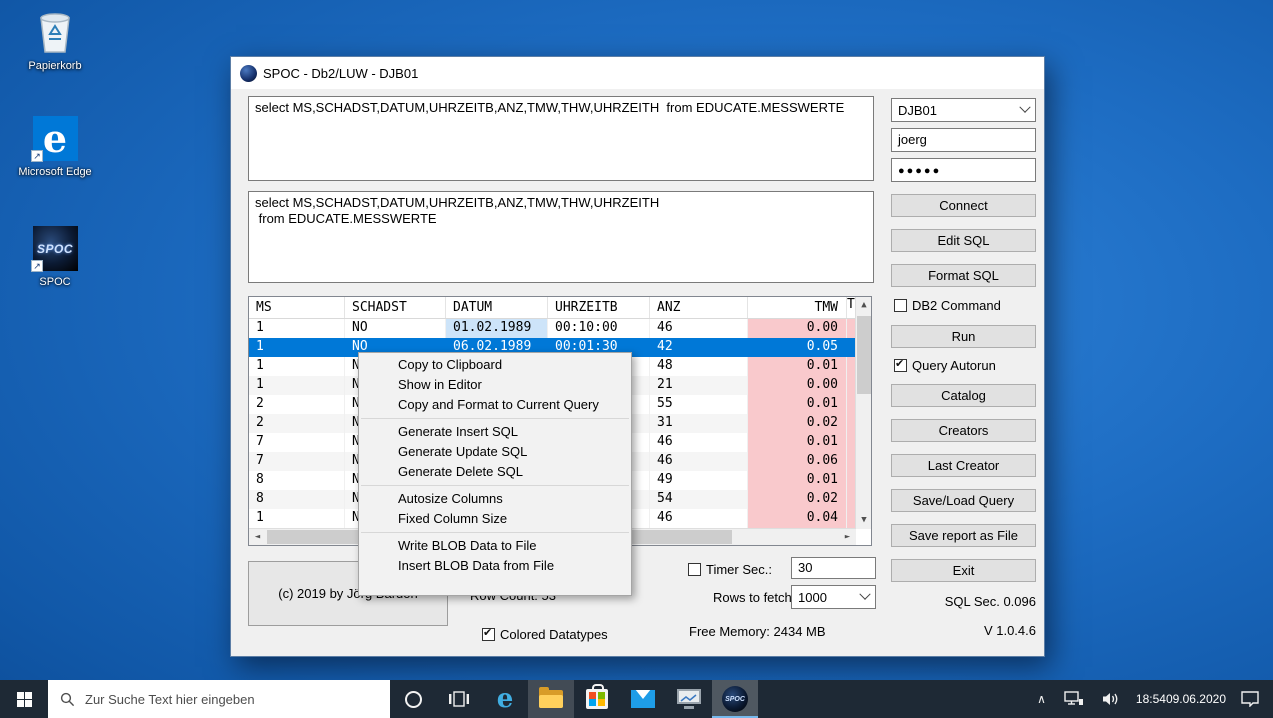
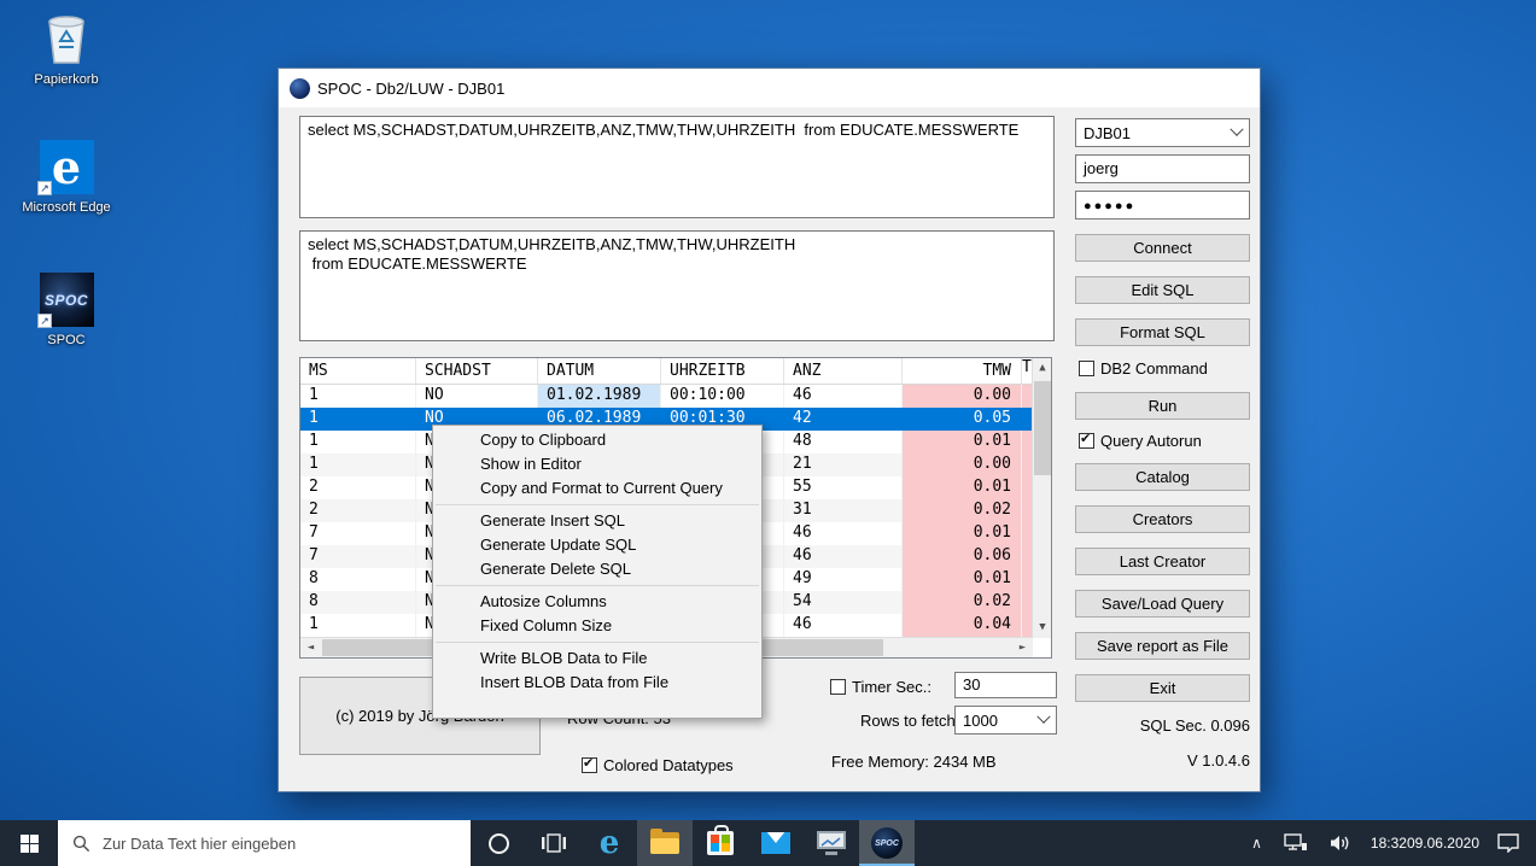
  Papierkorb
  e
  ↗
  Microsoft Edge
  SPOC
  ↗
  SPOC
  SPOC - Db2/LUW - DJB01
  select MS,SCHADST,DATUM,UHRZEITB,ANZ,TMW,THW,UHRZEITH from EDUCATE.MESSWERTE
  select MS,SCHADST,DATUM,UHRZEITB,ANZ,TMW,THW,UHRZEITH
  from EDUCATE.MESSWERTE
  DJB01
  joerg
  ●●●●●
  Connect
  Edit SQL
  Format SQL
  DB2 Command
  Run
  Query Autorun
  Catalog
  Creators
  Last Creator
  Save/Load Query
  Save report as File
  Exit
  SQL Sec. 0.096
  V 1.0.4.6
  MS
  SCHADST
  DATUM
  UHRZEITB
  ANZ
  TMW
  T
  1
  NO
  01.02.1989
  00:10:00
  46
  0.00
  1
  NO
  06.02.1989
  00:01:30
  42
  0.05
  1
  48
  0.01
  1
  21
  0.00
  2
  55
  0.01
  2
  31
  0.02
  7
  46
  0.01
  7
  46
  0.06
  8
  49
  0.01
  8
  54
  0.02
  1
  46
  0.04
  ▲
  ▼
  ◄
  ►
  Colored Datatypes
  Timer Sec.:
  30
  Rows to fetch
  1000
  Free Memory: 2434 MB
  Copy to Clipboard
  Show in Editor
  Copy and Format to Current Query
  Generate Insert SQL
  Generate Update SQL
  Generate Delete SQL
  Autosize Columns
  Fixed Column Size
  Write BLOB Data to File
  Insert BLOB Data from File
- Zur Suche Text hier eingeben
+ Zur Data Text hier eingeben
  e
  ∧
- 18:54
+ 18:32
  09.06.2020
